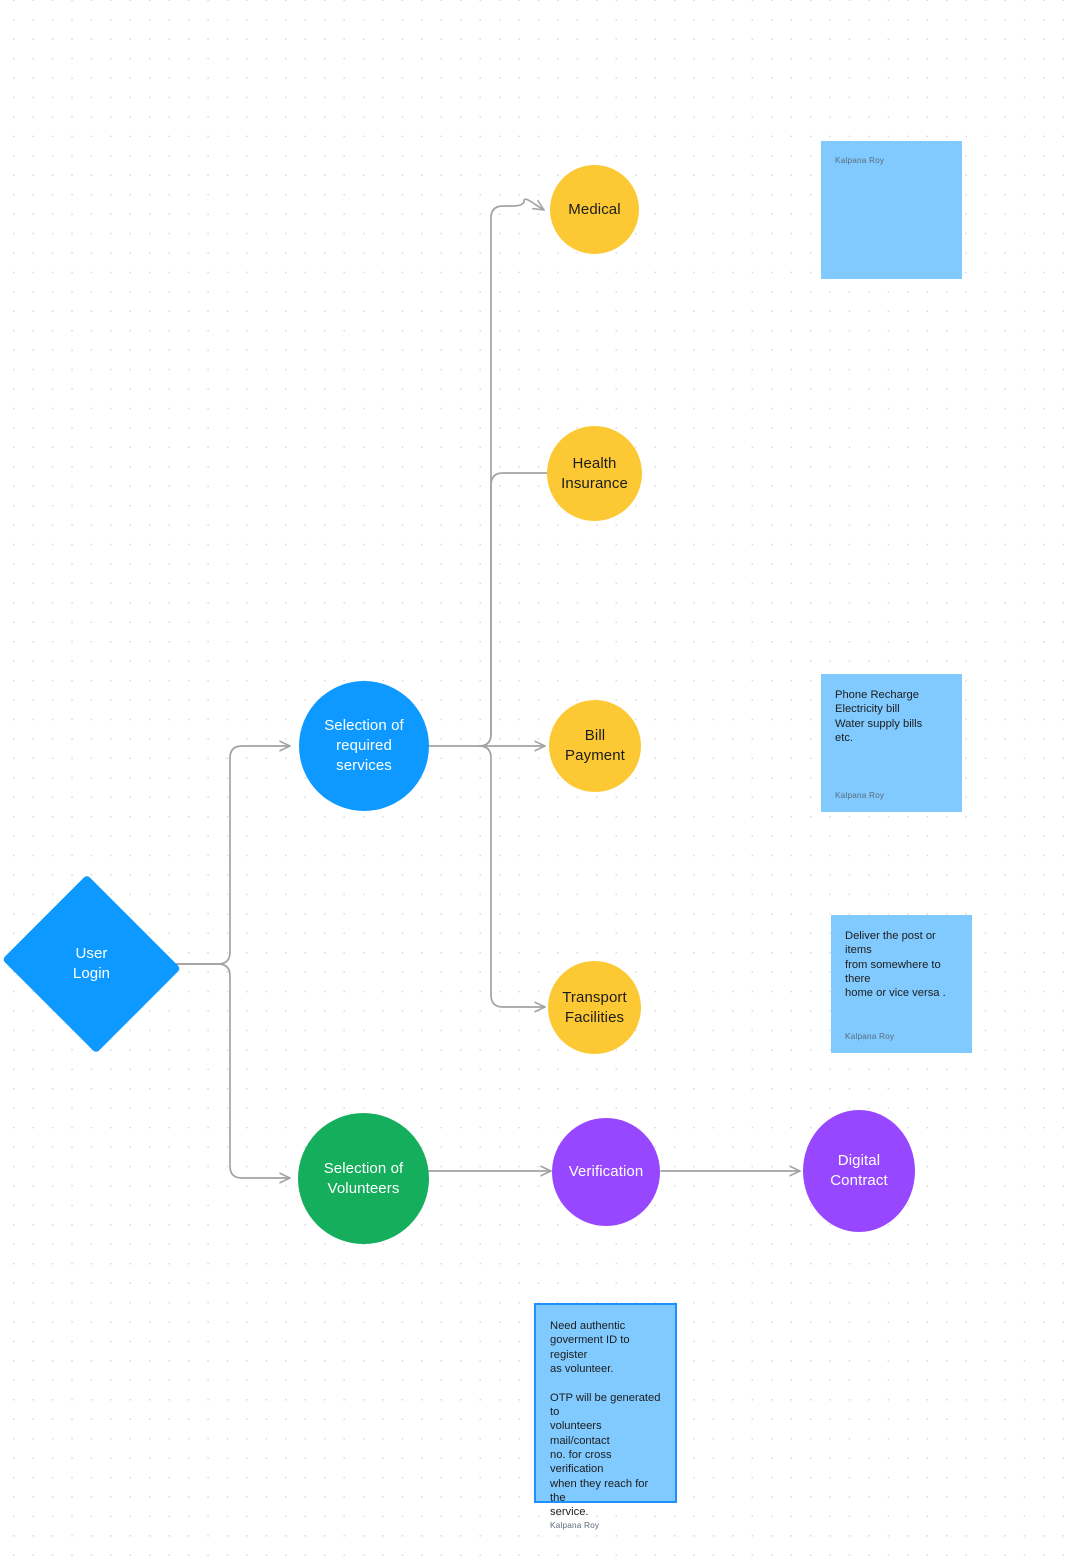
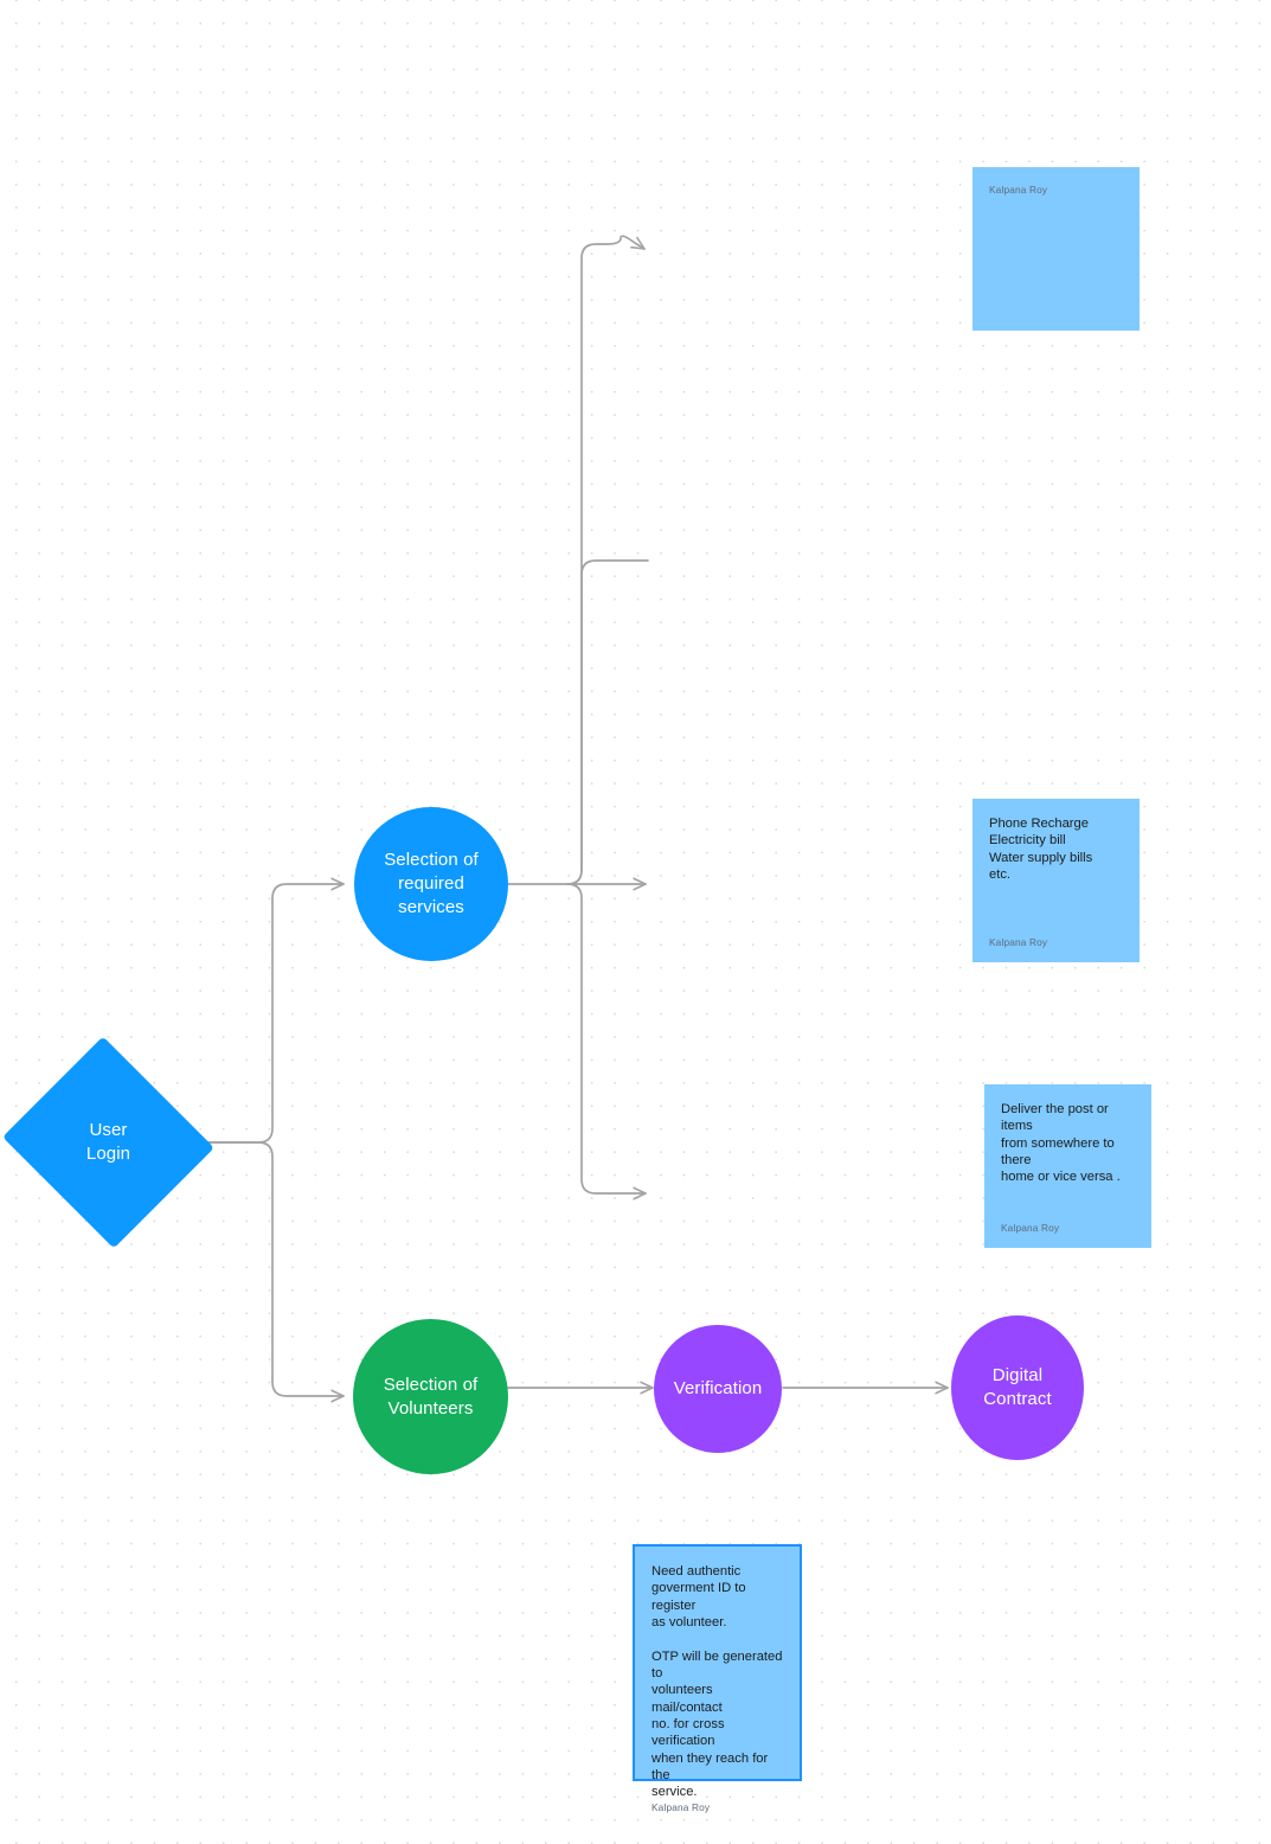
  User
  Login
  Selection of
  required
  services
- Medical
- Health
- Insurance
- Bill
- Payment
- Transport
- Facilities
  Selection of
  Volunteers
  Verification
  Digital
  Contract
  Kalpana Roy
  Phone Recharge
  Electricity bill
  Water supply bills
  etc.
  Kalpana Roy
  Deliver the post or items
  from somewhere to there
  home or vice versa .
  Kalpana Roy
  Need authentic
  goverment ID to register
  as volunteer.
  OTP will be generated to
  volunteers mail/contact
  no. for cross verification
  when they reach for the
  service.
  Kalpana Roy
